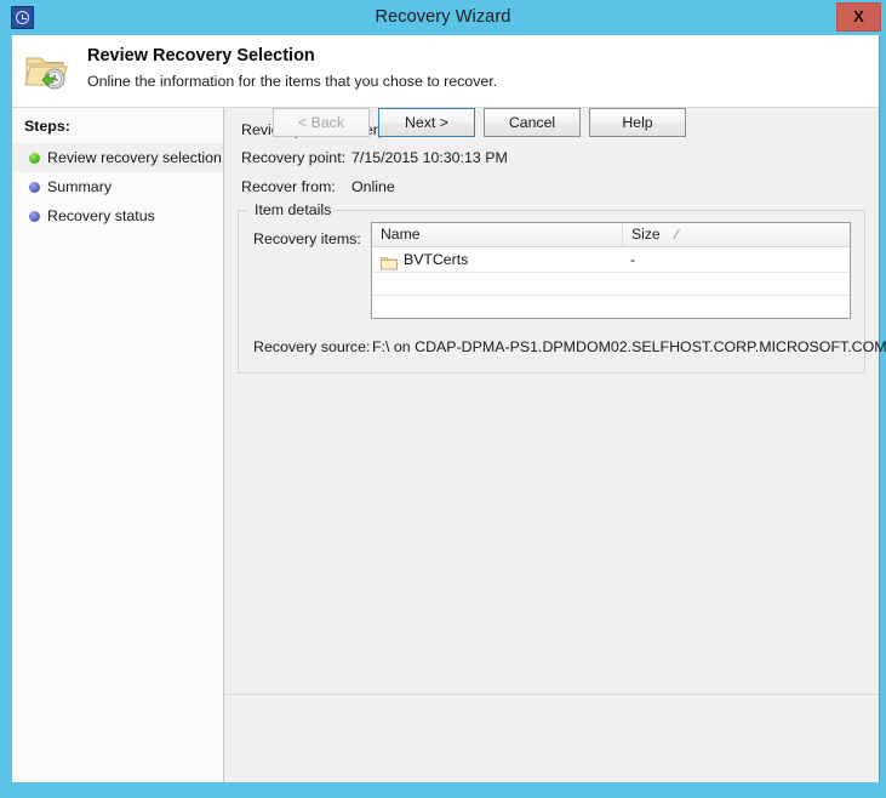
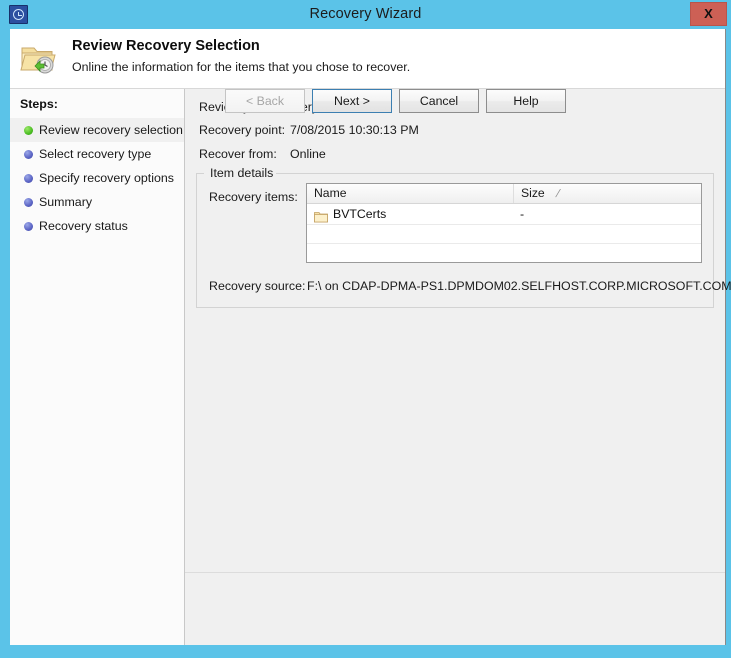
  Recovery Wizard
  X
  Review Recovery Selection
  Online the information for the items that you chose to recover.
  Steps:
  Review recovery selection
+ Select recovery type
+ Specify recovery options
  Summary
  Recovery status
  Recovery point:
- 7/15/2015 10:30:13 PM
+ 7/08/2015 10:30:13 PM
  Recover from:
  Online
  Item details
  Recovery items:
  Name
  BVTCerts
  -
  Recovery source:
  F:\ on CDAP-DPMA-PS1.DPMDOM02.SELFHOST.CORP.MICROSOFT.COM
  < Back
  Next >
  Cancel
  Help
